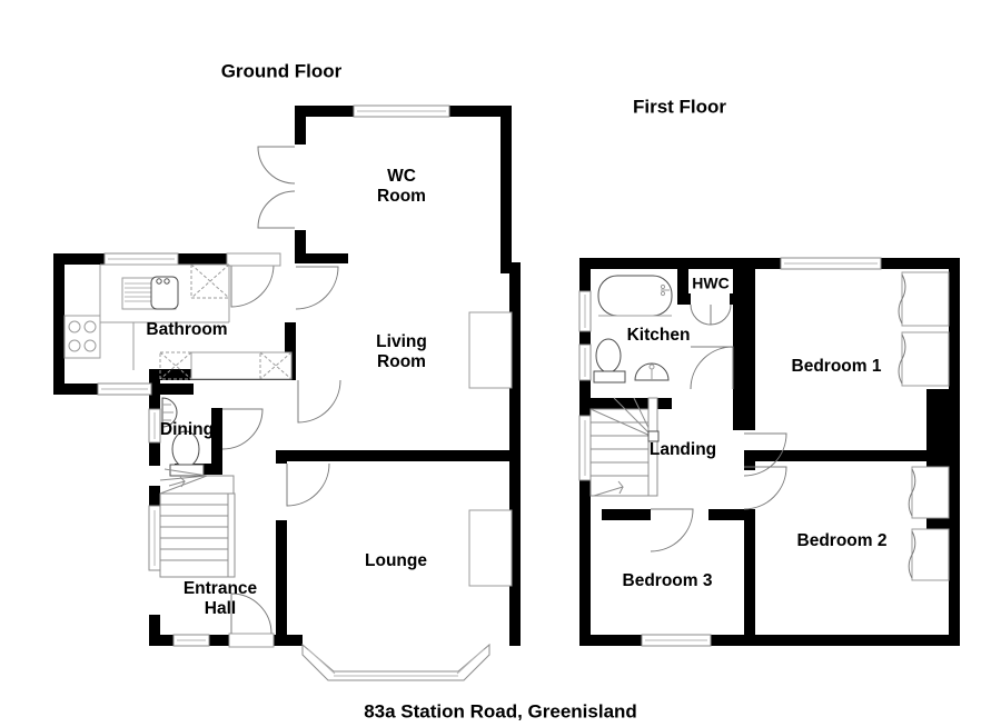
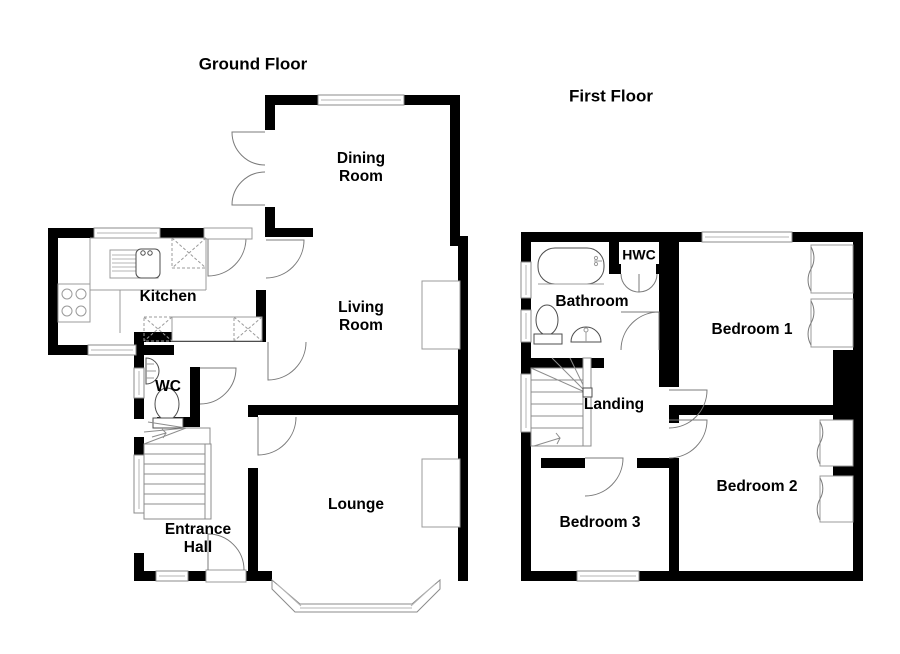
  Ground Floor
  First Floor
- 83a Station Road, Greenisland
- WC
+ Dining
  Room
- Bathroom
+ Kitchen
  Living
  Room
- Dining
+ WC
  Entrance
  Hall
  Lounge
- Kitchen
+ Bathroom
  HWC
  Landing
  Bedroom 1
  Bedroom 2
  Bedroom 3
